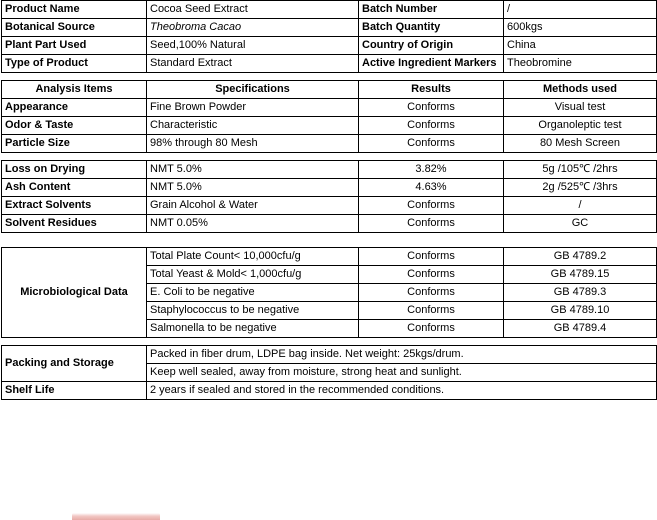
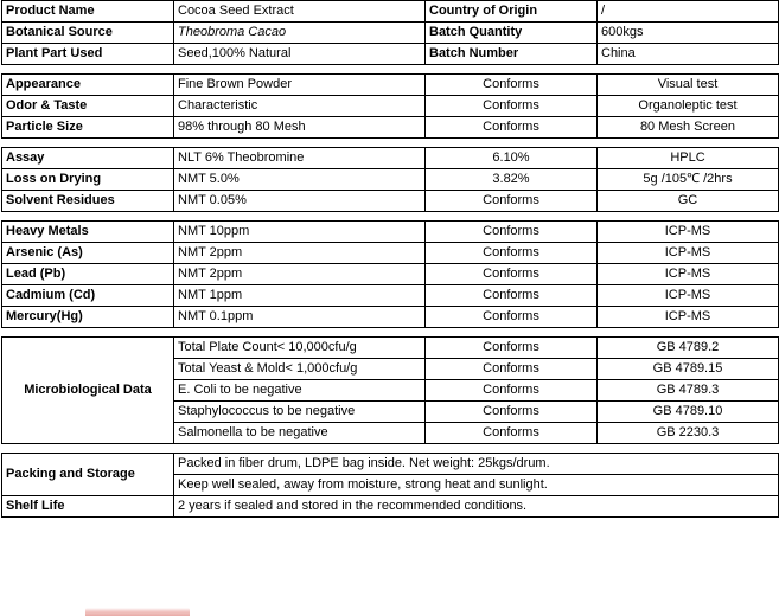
- Product Name	Cocoa Seed Extract	Batch Number	/
+ Product Name	Cocoa Seed Extract	Country of Origin	/
  Botanical Source	Theobroma Cacao	Batch Quantity	600kgs
- Plant Part Used	Seed,100% Natural	Country of Origin	China
+ Plant Part Used	Seed,100% Natural	Batch Number	China
- Type of Product	Standard Extract	Active Ingredient Markers	Theobromine
- Analysis Items	Specifications	Results	Methods used
  Appearance	Fine Brown Powder	Conforms	Visual test
  Odor & Taste	Characteristic	Conforms	Organoleptic test
  Particle Size	98% through 80 Mesh	Conforms	80 Mesh Screen
+ Assay	NLT 6% Theobromine	6.10%	HPLC
  Loss on Drying	NMT 5.0%	3.82%	5g /105℃ /2hrs
- Ash Content	NMT 5.0%	4.63%	2g /525℃ /3hrs
- Extract Solvents	Grain Alcohol & Water	Conforms	/
  Solvent Residues	NMT 0.05%	Conforms	GC
+ Heavy Metals	NMT 10ppm	Conforms	ICP-MS
+ Arsenic (As)	NMT 2ppm	Conforms	ICP-MS
+ Lead (Pb)	NMT 2ppm	Conforms	ICP-MS
+ Cadmium (Cd)	NMT 1ppm	Conforms	ICP-MS
+ Mercury(Hg)	NMT 0.1ppm	Conforms	ICP-MS
  Microbiological Data	Total Plate Count< 10,000cfu/g	Conforms	GB 4789.2
  Total Yeast & Mold< 1,000cfu/g	Conforms	GB 4789.15
  E. Coli to be negative	Conforms	GB 4789.3
  Staphylococcus to be negative	Conforms	GB 4789.10
- Salmonella to be negative	Conforms	GB 4789.4
+ Salmonella to be negative	Conforms	GB 2230.3
  Packing and Storage	Packed in fiber drum, LDPE bag inside. Net weight: 25kgs/drum.
  Keep well sealed, away from moisture, strong heat and sunlight.
  Shelf Life	2 years if sealed and stored in the recommended conditions.
